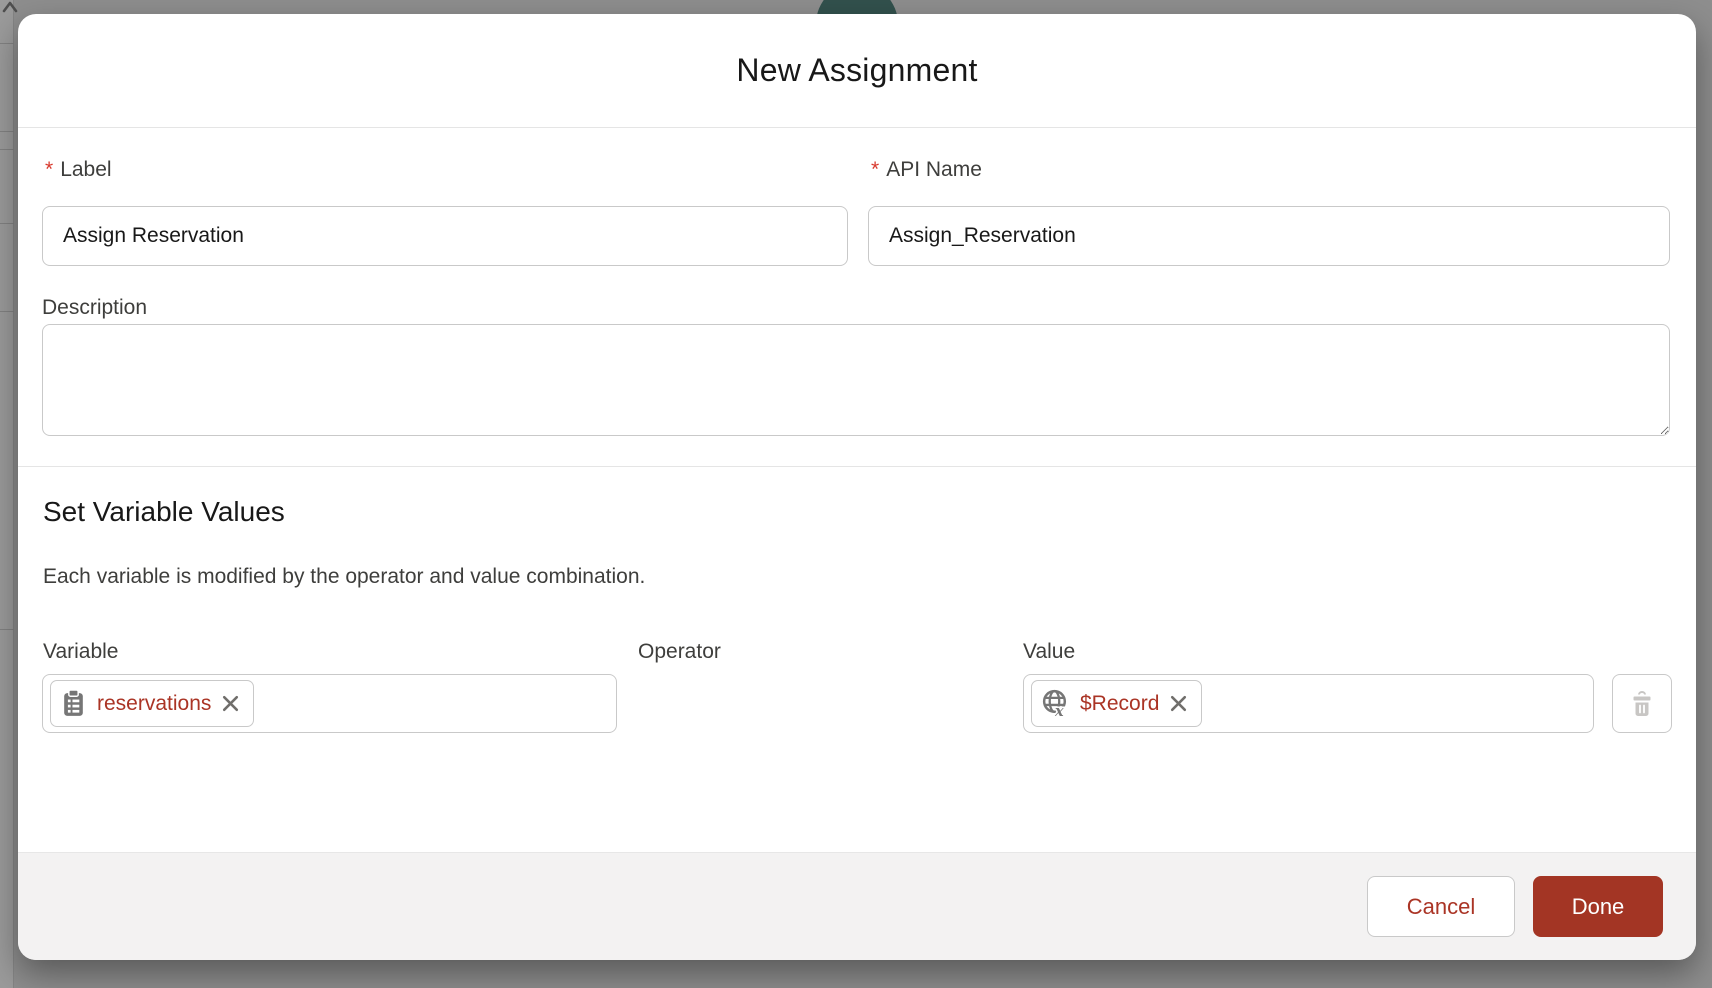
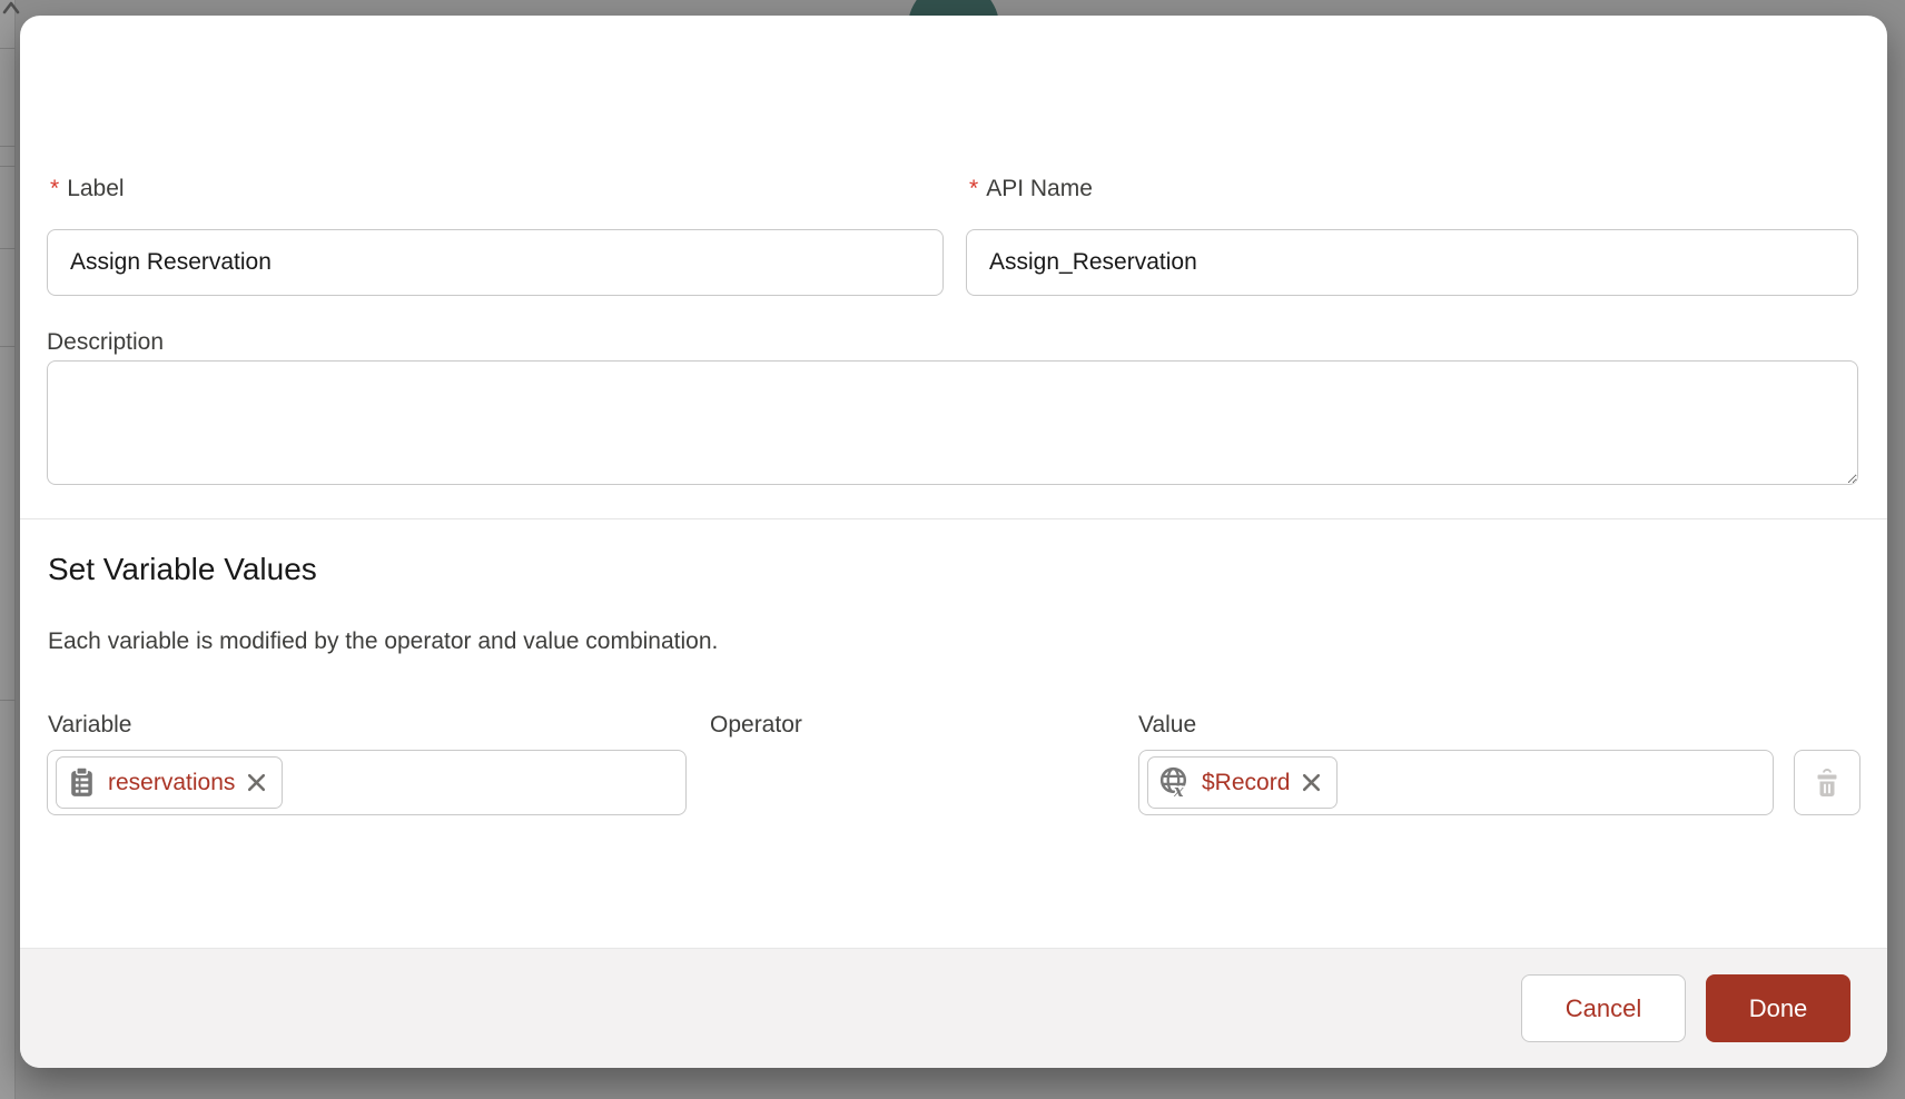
- New Assignment
  * Label
  Assign Reservation
  * API Name
  Assign_Reservation
  Description
  Set Variable Values
  Each variable is modified by the operator and value combination.
  Variable
  Operator
  Value
  reservations
  x
  $Record
  Cancel
  Done
